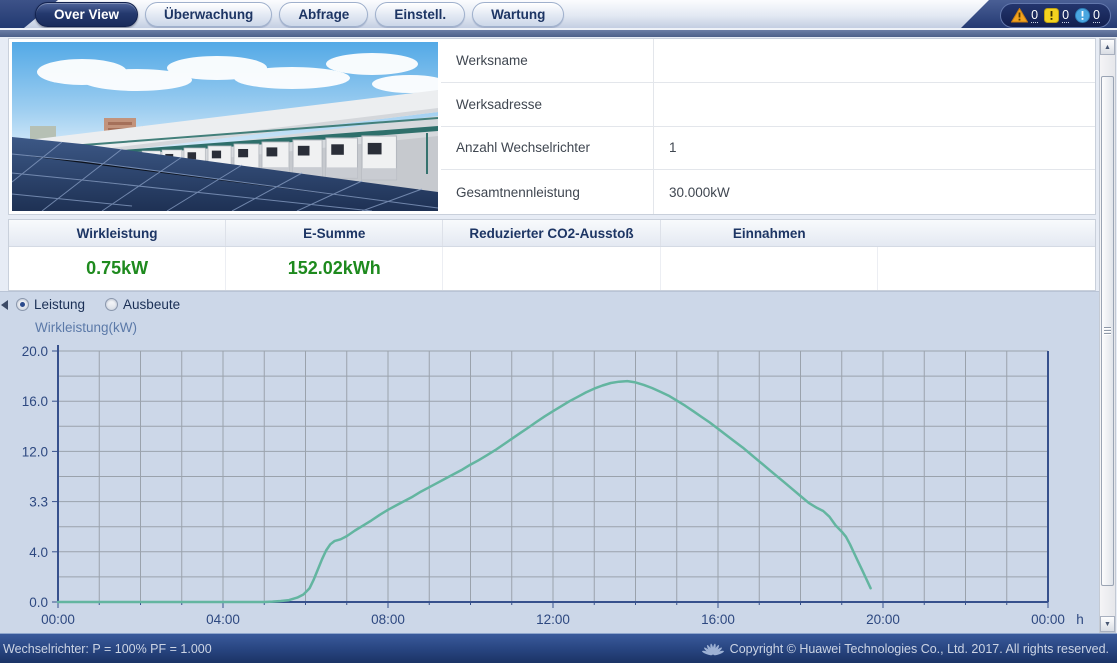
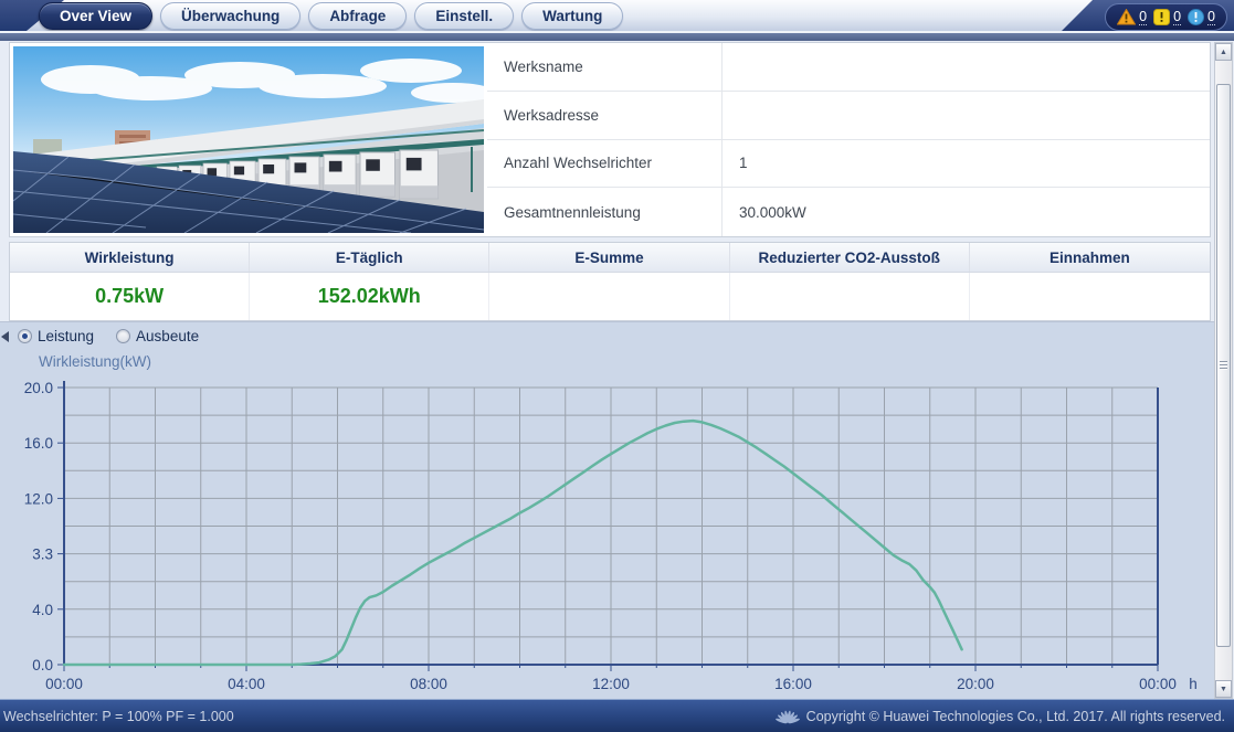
  Over View
  Überwachung
  Abfrage
  Einstell.
  Wartung
  0
  0
  0
  Werksname
  Werksadresse
  Anzahl Wechselrichter
  1
  Gesamtnennleistung
  30.000kW
  Wirkleistung
+ E-Täglich
  E-Summe
  Reduzierter CO2-Ausstoß
  Einnahmen
  0.75kW
  152.02kWh
  Leistung
  Ausbeute
  Wirkleistung(kW)
  0.0
  4.0
  3.3
  12.0
  16.0
  20.0
  00:00
  04:00
  08:00
  12:00
  16:00
  20:00
  00:00
  h
  Wechselrichter: P = 100% PF = 1.000
  Copyright © Huawei Technologies Co., Ltd. 2017. All rights reserved.
